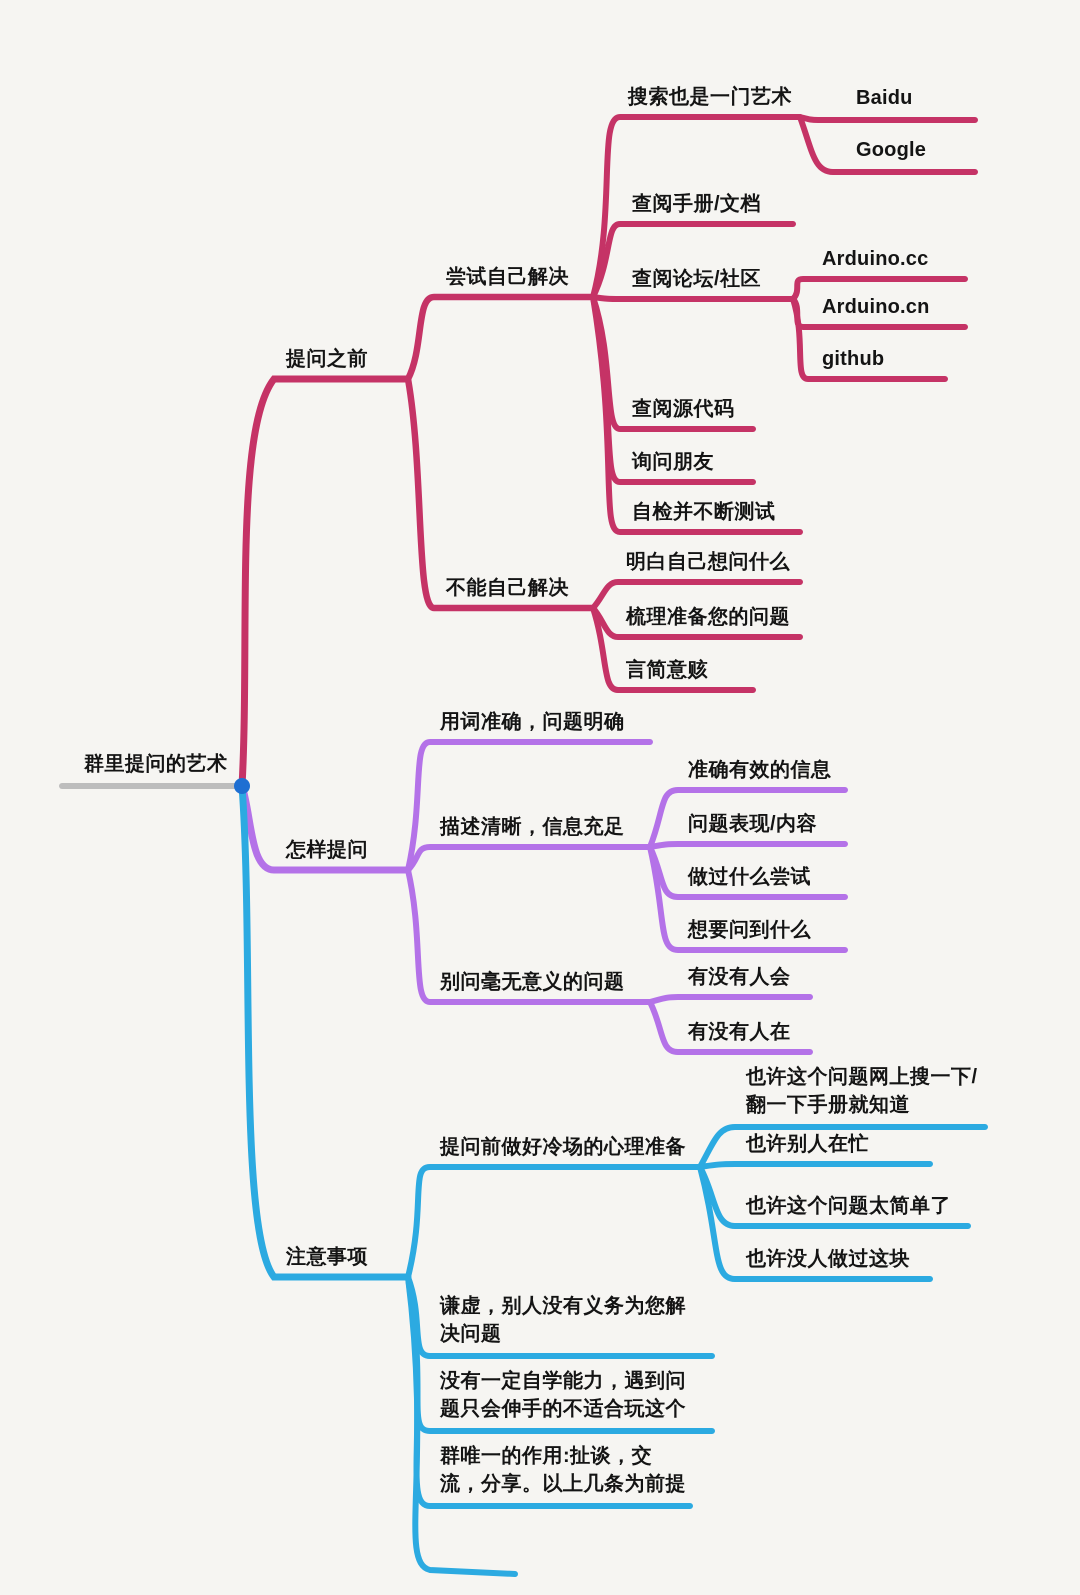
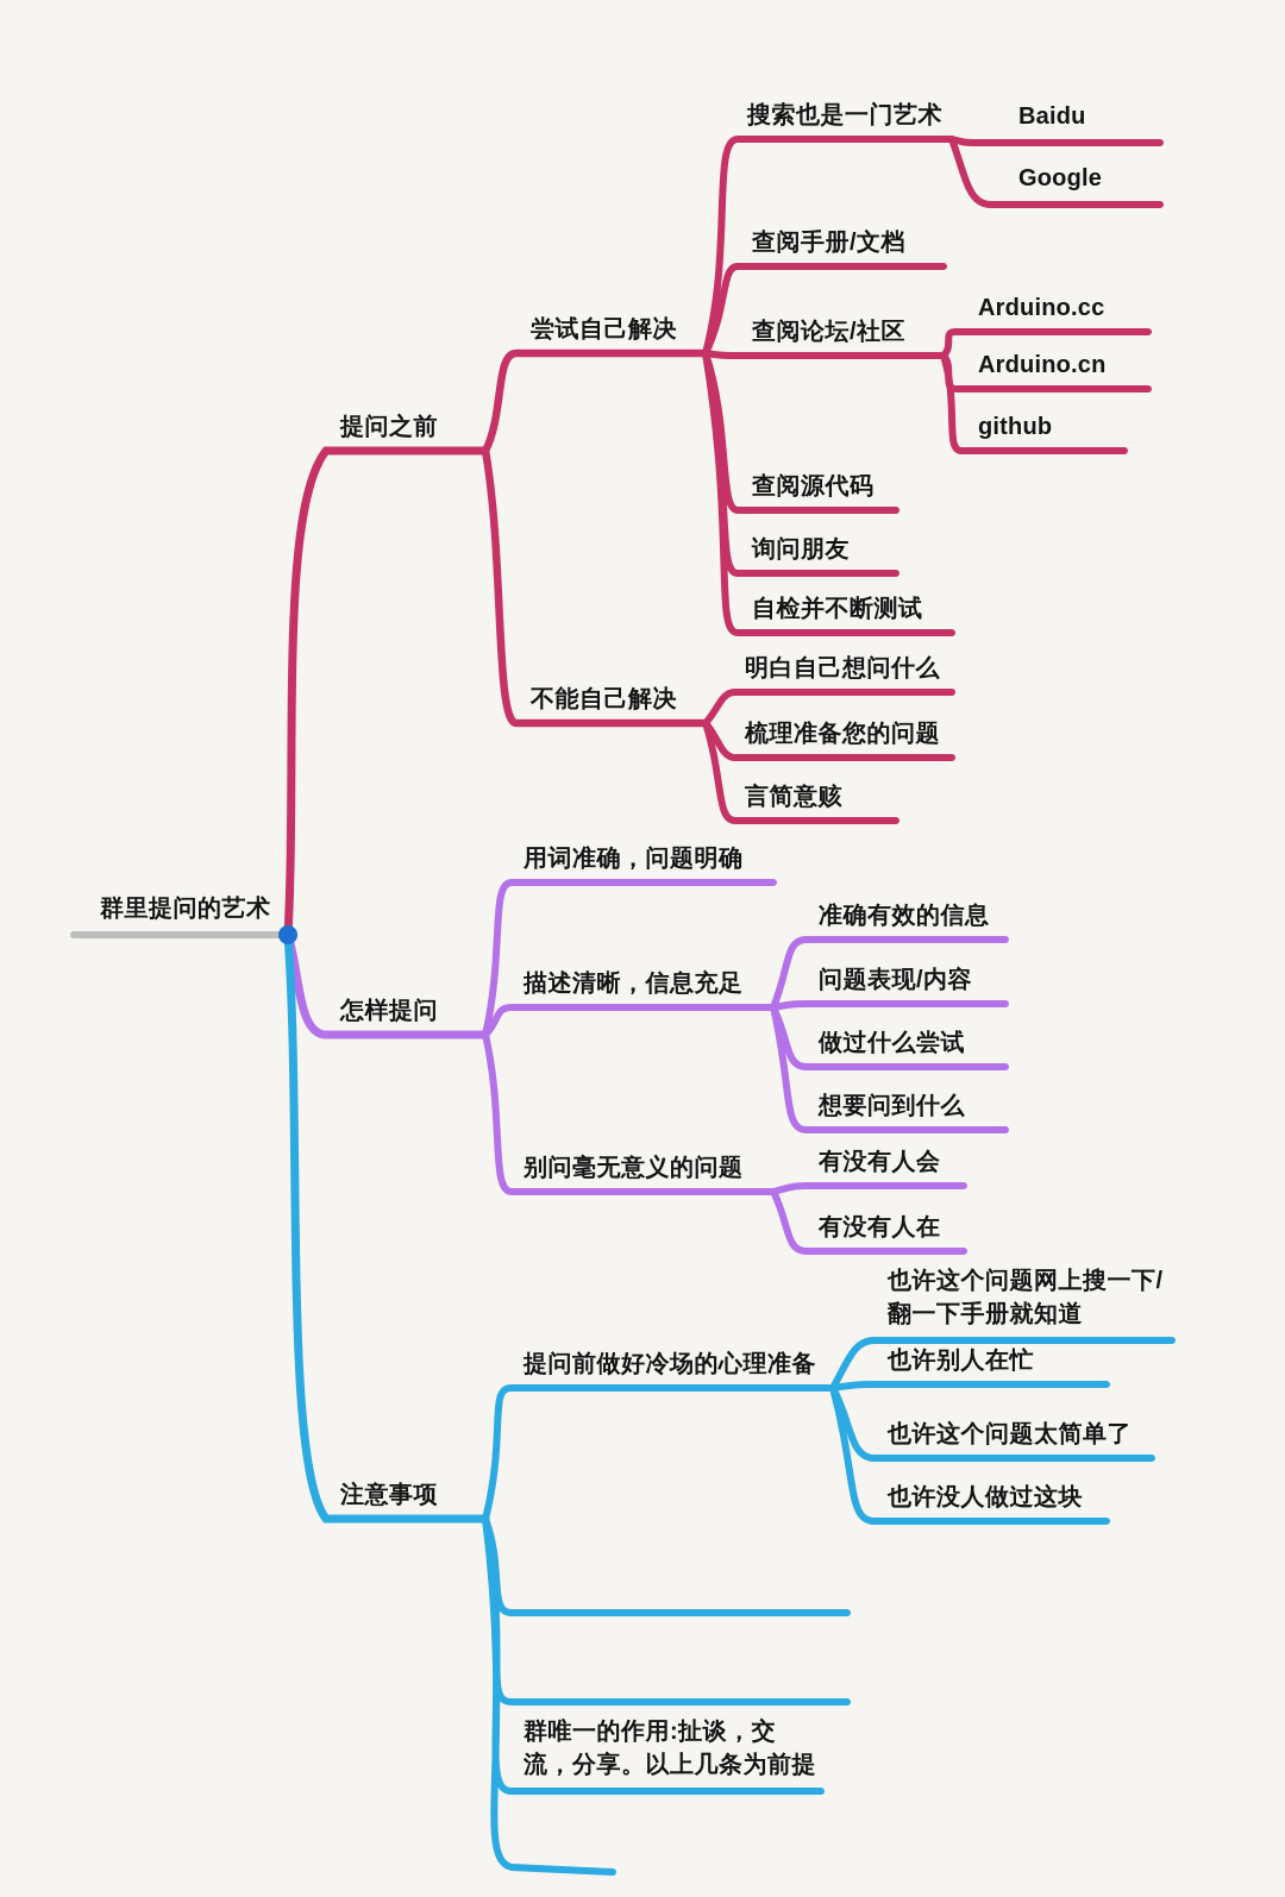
  群里提问的艺术
  提问之前
  尝试自己解决
  搜索也是一门艺术
  Baidu
  Google
  查阅手册/文档
  查阅论坛/社区
  Arduino.cc
  Arduino.cn
  github
  查阅源代码
  询问朋友
  自检并不断测试
  不能自己解决
  明白自己想问什么
  梳理准备您的问题
  言简意赅
  怎样提问
  用词准确，问题明确
  描述清晰，信息充足
  准确有效的信息
  问题表现/内容
  做过什么尝试
  想要问到什么
  别问毫无意义的问题
  有没有人会
  有没有人在
  注意事项
  提问前做好冷场的心理准备
  也许这个问题网上搜一下/
  翻一下手册就知道
  也许别人在忙
  也许这个问题太简单了
  也许没人做过这块
- 谦虚，别人没有义务为您解
- 决问题
- 没有一定自学能力，遇到问
- 题只会伸手的不适合玩这个
  群唯一的作用:扯谈，交
  流，分享。以上几条为前提
